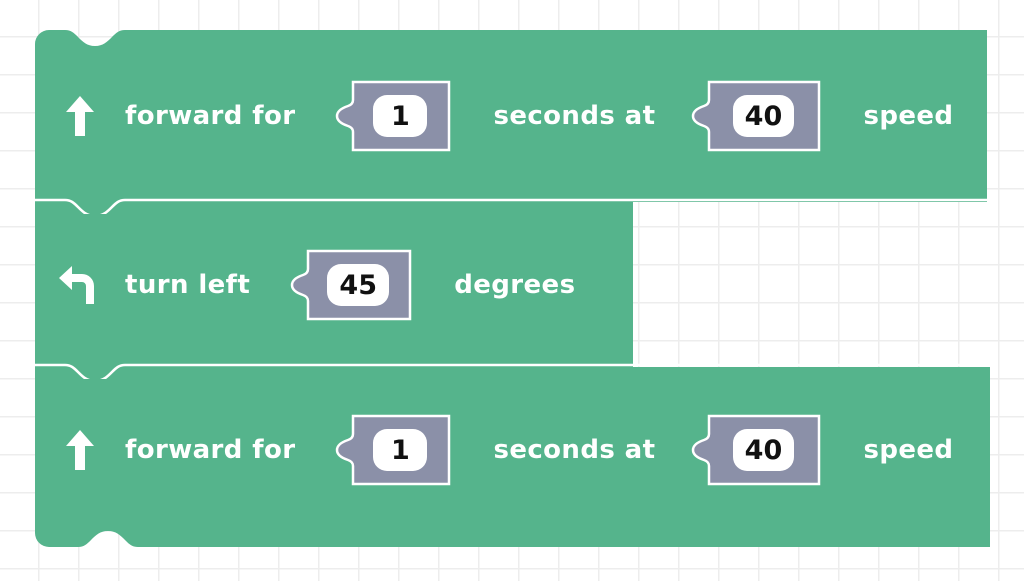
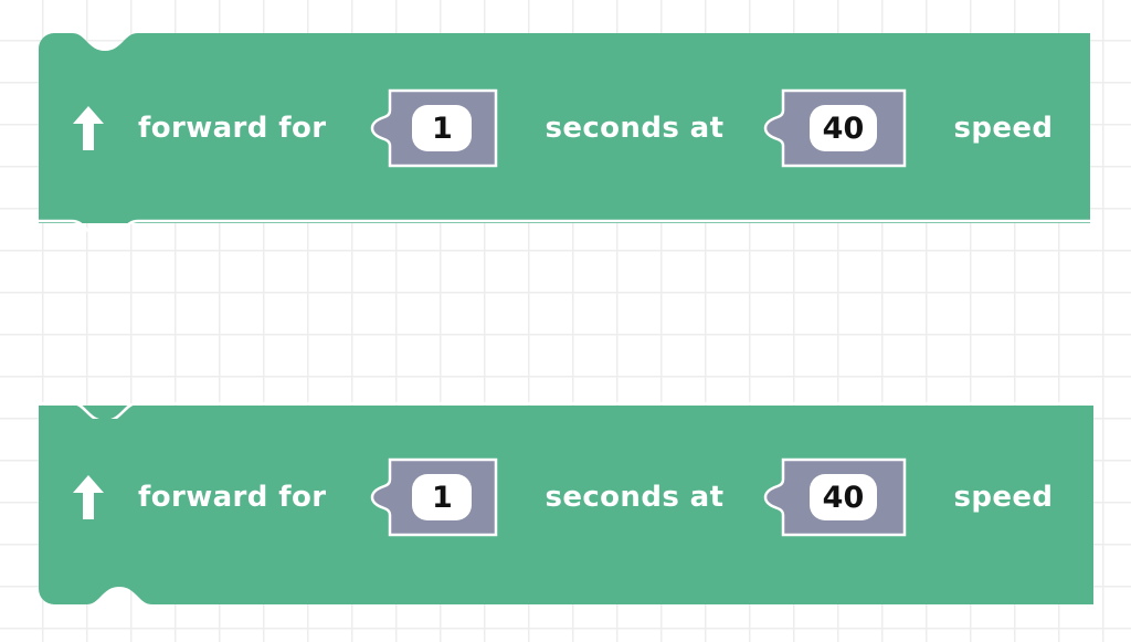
  forward for
  1
  seconds at
  40
  speed
- turn left
- 45
- degrees
  forward for
  1
  seconds at
  40
  speed
